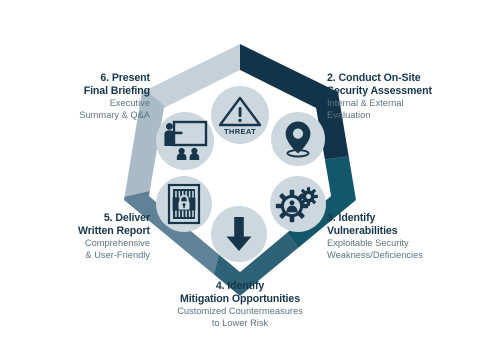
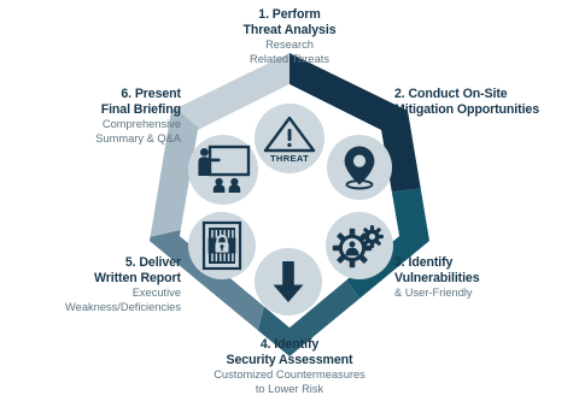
  THREAT
+ 1. Perform
+ Threat Analysis
+ Research
+ Related Threats
  2. Conduct On-Site
- Security Assessment
+ Mitigation Opportunities
- Internal & External
- Evaluation
  3. Identify
  Vulnerabilities
- Exploitable Security
- Weakness/Deficiencies
+ & User-Friendly
  4. Identify
- Mitigation Opportunities
+ Security Assessment
  Customized Countermeasures
  to Lower Risk
  5. Deliver
  Written Report
- Comprehensive
+ Executive
- & User-Friendly
+ Weakness/Deficiencies
  6. Present
  Final Briefing
- Executive
+ Comprehensive
  Summary & Q&A
